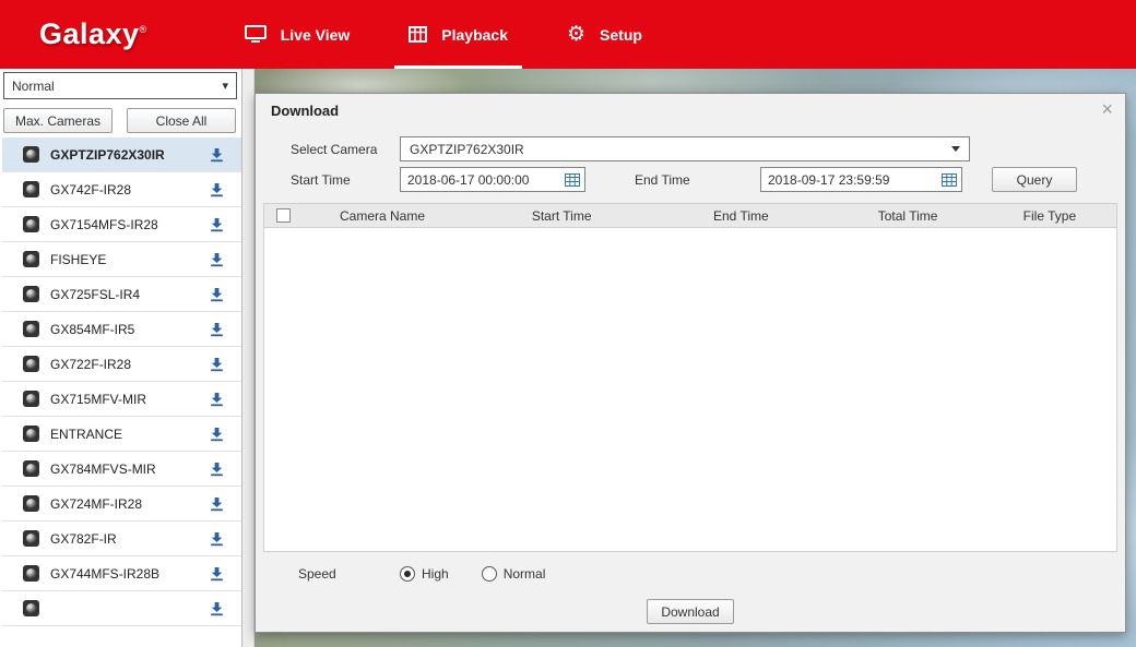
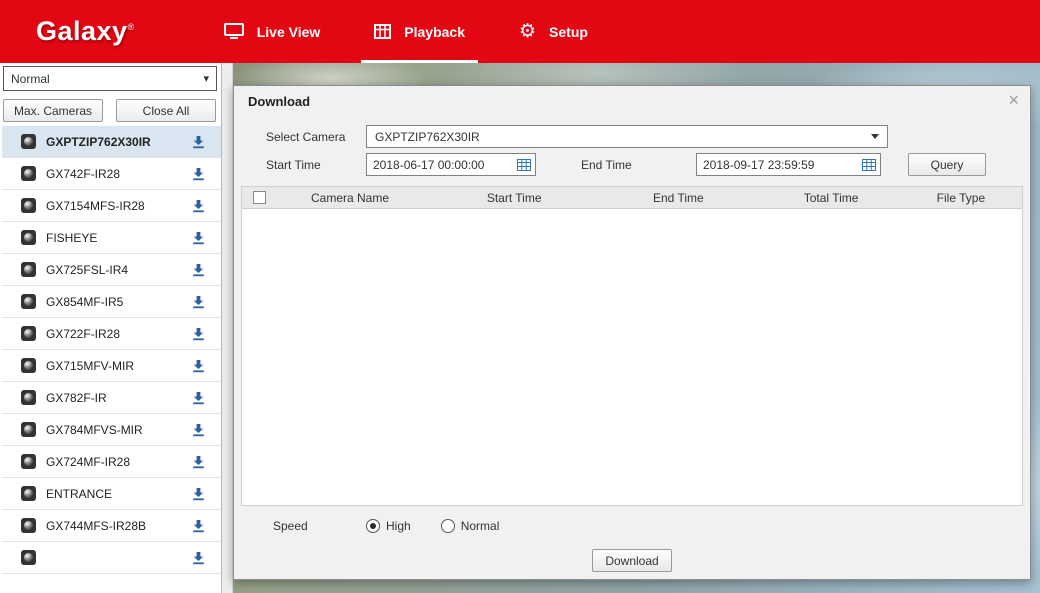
  Galaxy®
  Live View
  Playback
  ⚙
  Setup
  Normal
  ▾
  Max. Cameras
  Close All
  GXPTZIP762X30IR
  GX742F-IR28
  GX7154MFS-IR28
  FISHEYE
  GX725FSL-IR4
  GX854MF-IR5
  GX722F-IR28
  GX715MFV-MIR
- ENTRANCE
+ GX782F-IR
  GX784MFVS-MIR
  GX724MF-IR28
- GX782F-IR
+ ENTRANCE
  GX744MFS-IR28B
  Download
  ×
  Select Camera
  GXPTZIP762X30IR
  Start Time
  2018-06-17 00:00:00
  End Time
  2018-09-17 23:59:59
  Query
  Camera Name
  Start Time
  End Time
  Total Time
  File Type
  Speed
  High
  Normal
  Download
